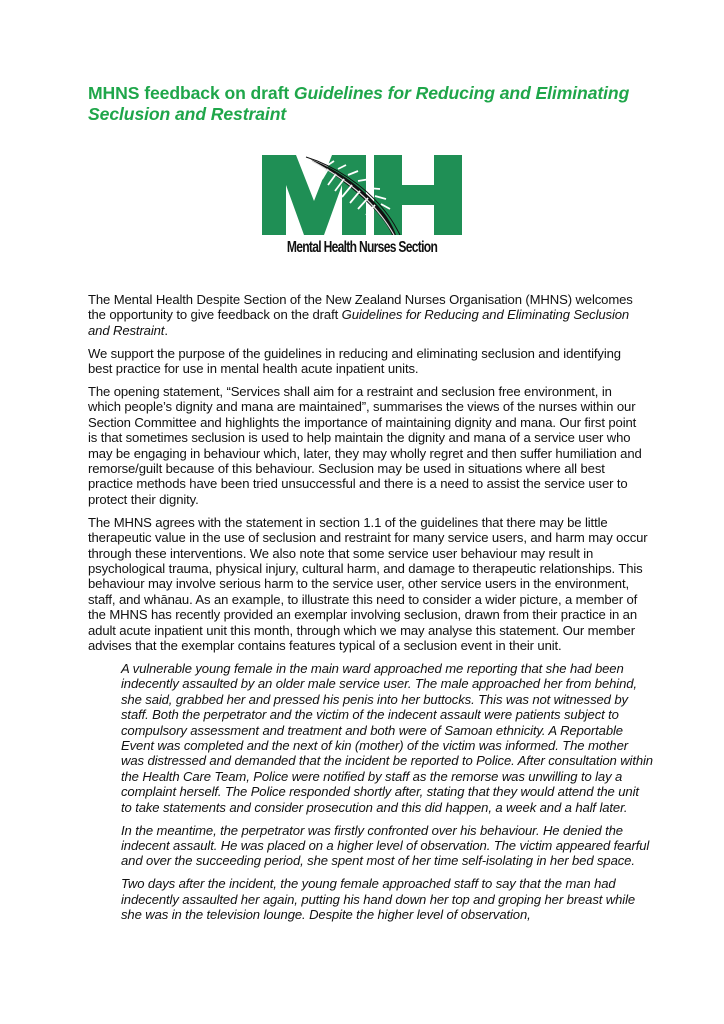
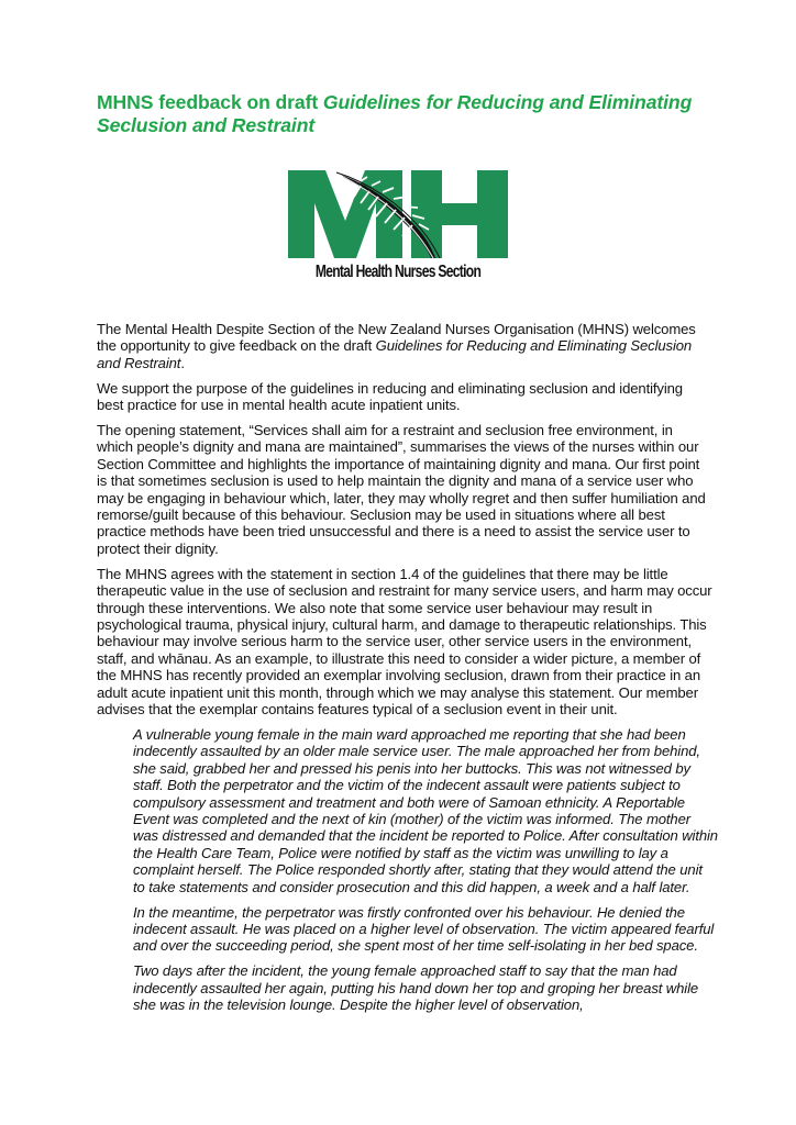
  MHNS feedback on draft Guidelines for Reducing and Eliminating Seclusion and Restraint
  Mental Health Nurses Section
  The Mental Health Despite Section of the New Zealand Nurses Organisation (MHNS) welcomes the opportunity to give feedback on the draft Guidelines for Reducing and Eliminating Seclusion and Restraint.
  We support the purpose of the guidelines in reducing and eliminating seclusion and identifying best practice for use in mental health acute inpatient units.
  The opening statement, “Services shall aim for a restraint and seclusion free environment, in which people’s dignity and mana are maintained”, summarises the views of the nurses within our Section Committee and highlights the importance of maintaining dignity and mana. Our first point is that sometimes seclusion is used to help maintain the dignity and mana of a service user who may be engaging in behaviour which, later, they may wholly regret and then suffer humiliation and remorse/guilt because of this behaviour. Seclusion may be used in situations where all best practice methods have been tried unsuccessful and there is a need to assist the service user to protect their dignity.
- The MHNS agrees with the statement in section 1.1 of the guidelines that there may be little therapeutic value in the use of seclusion and restraint for many service users, and harm may occur through these interventions. We also note that some service user behaviour may result in psychological trauma, physical injury, cultural harm, and damage to therapeutic relationships. This behaviour may involve serious harm to the service user, other service users in the environment, staff, and whānau. As an example, to illustrate this need to consider a wider picture, a member of the MHNS has recently provided an exemplar involving seclusion, drawn from their practice in an adult acute inpatient unit this month, through which we may analyse this statement. Our member advises that the exemplar contains features typical of a seclusion event in their unit.
+ The MHNS agrees with the statement in section 1.4 of the guidelines that there may be little therapeutic value in the use of seclusion and restraint for many service users, and harm may occur through these interventions. We also note that some service user behaviour may result in psychological trauma, physical injury, cultural harm, and damage to therapeutic relationships. This behaviour may involve serious harm to the service user, other service users in the environment, staff, and whānau. As an example, to illustrate this need to consider a wider picture, a member of the MHNS has recently provided an exemplar involving seclusion, drawn from their practice in an adult acute inpatient unit this month, through which we may analyse this statement. Our member advises that the exemplar contains features typical of a seclusion event in their unit.
- A vulnerable young female in the main ward approached me reporting that she had been indecently assaulted by an older male service user. The male approached her from behind, she said, grabbed her and pressed his penis into her buttocks. This was not witnessed by staff. Both the perpetrator and the victim of the indecent assault were patients subject to compulsory assessment and treatment and both were of Samoan ethnicity. A Reportable Event was completed and the next of kin (mother) of the victim was informed. The mother was distressed and demanded that the incident be reported to Police. After consultation within the Health Care Team, Police were notified by staff as the remorse was unwilling to lay a complaint herself. The Police responded shortly after, stating that they would attend the unit to take statements and consider prosecution and this did happen, a week and a half later.
+ A vulnerable young female in the main ward approached me reporting that she had been indecently assaulted by an older male service user. The male approached her from behind, she said, grabbed her and pressed his penis into her buttocks. This was not witnessed by staff. Both the perpetrator and the victim of the indecent assault were patients subject to compulsory assessment and treatment and both were of Samoan ethnicity. A Reportable Event was completed and the next of kin (mother) of the victim was informed. The mother was distressed and demanded that the incident be reported to Police. After consultation within the Health Care Team, Police were notified by staff as the victim was unwilling to lay a complaint herself. The Police responded shortly after, stating that they would attend the unit to take statements and consider prosecution and this did happen, a week and a half later.
  In the meantime, the perpetrator was firstly confronted over his behaviour. He denied the indecent assault. He was placed on a higher level of observation. The victim appeared fearful and over the succeeding period, she spent most of her time self-isolating in her bed space.
  Two days after the incident, the young female approached staff to say that the man had indecently assaulted her again, putting his hand down her top and groping her breast while she was in the television lounge. Despite the higher level of observation,
